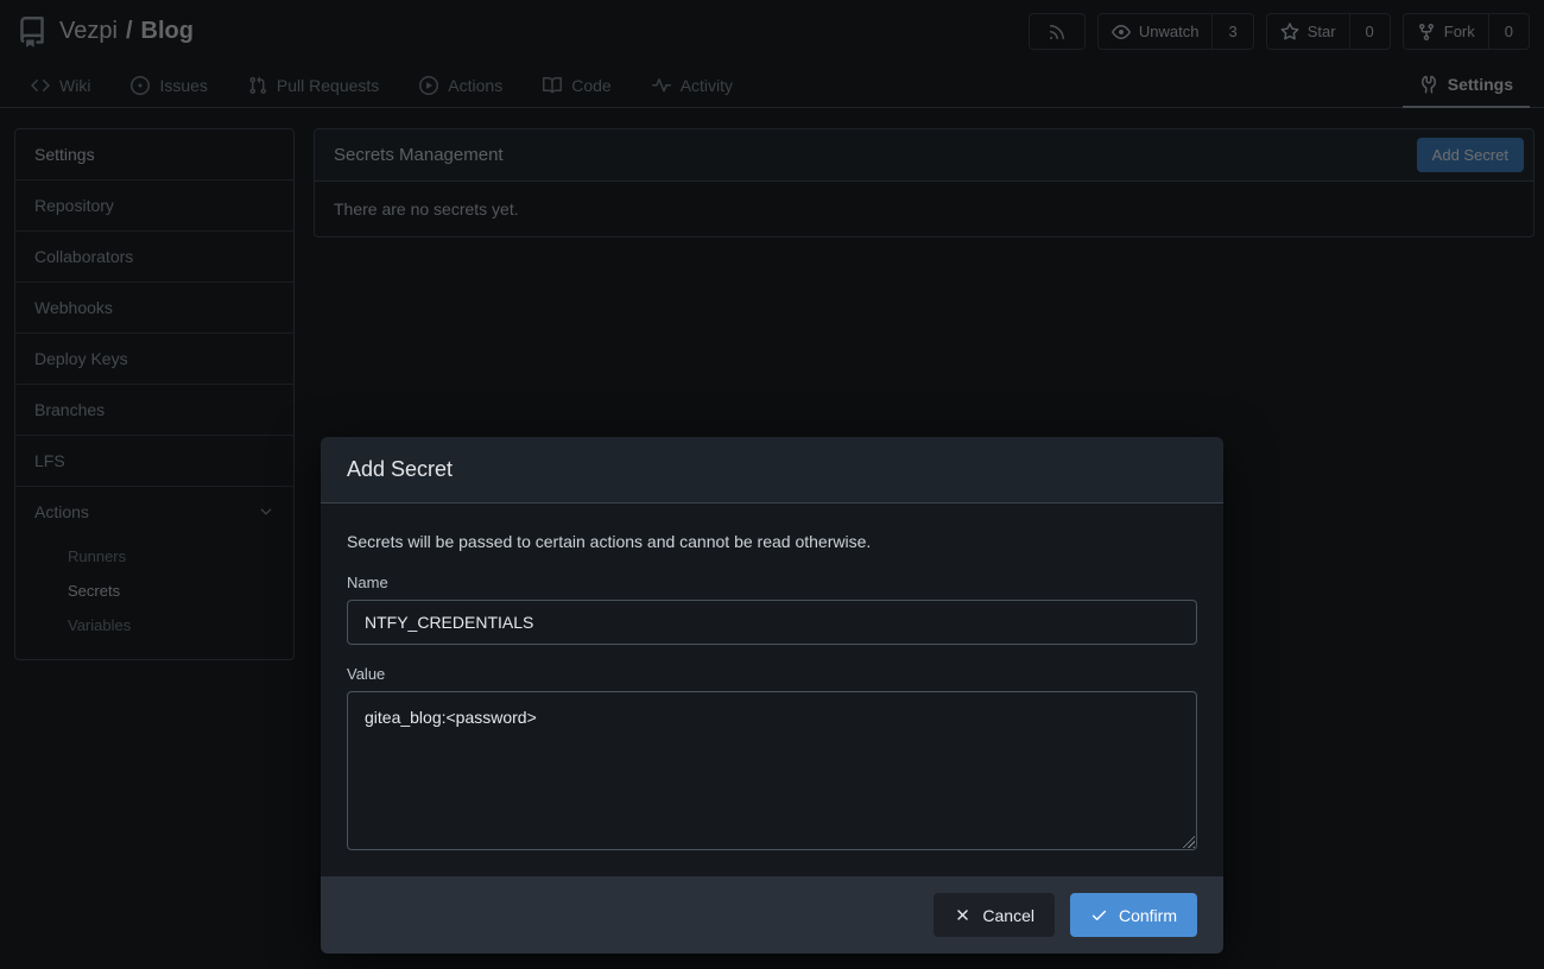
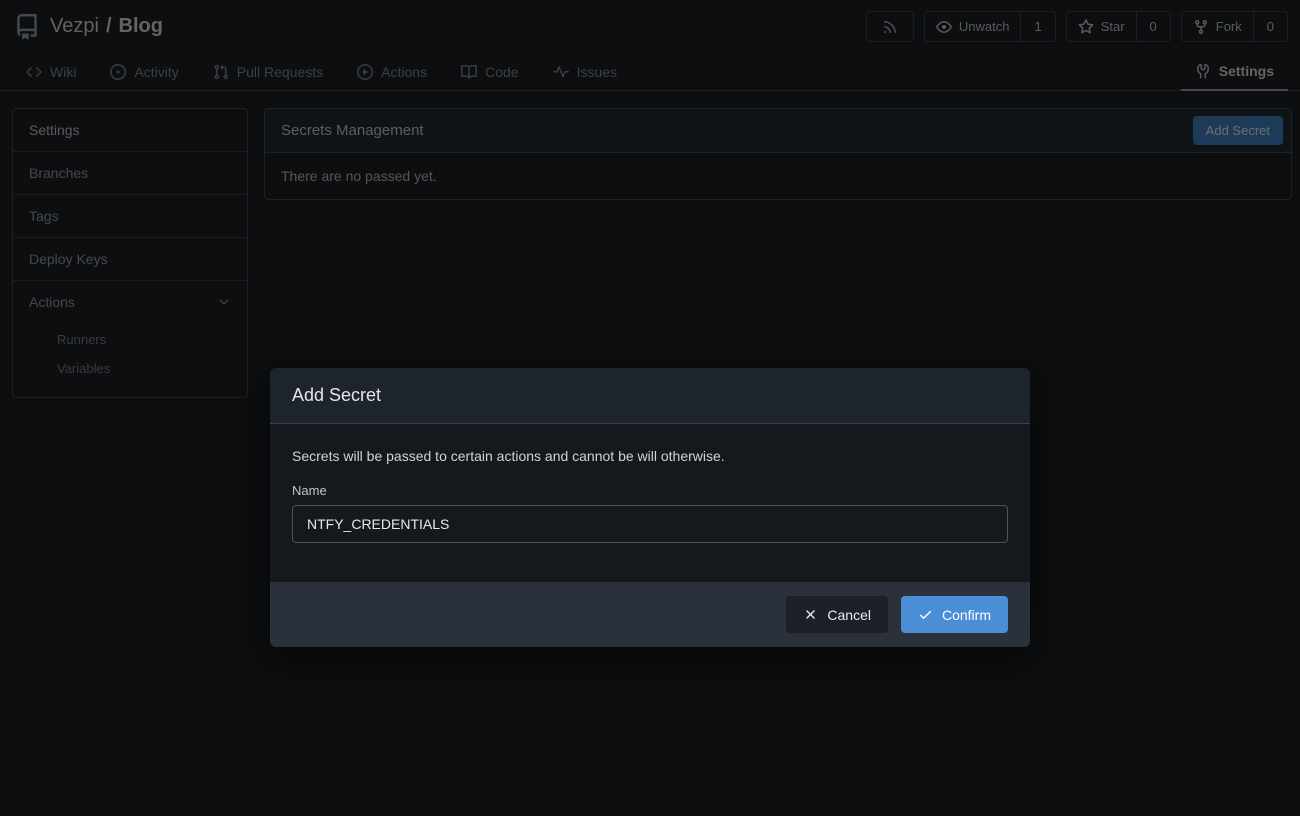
  Vezpi
  /
  Blog
  Unwatch
- 3
+ 1
  Star
  0
  Fork
  0
  Wiki
- Issues
+ Activity
  Pull Requests
  Actions
  Code
- Activity
+ Issues
  Settings
  Settings
- Repository
- Collaborators
- Webhooks
- Deploy Keys
+ Branches
+ Tags
- Branches
+ Deploy Keys
- LFS
  Actions
  Runners
- Secrets
  Variables
  Secrets Management
  Add Secret
- There are no secrets yet.
+ There are no passed yet.
  Add Secret
- Secrets will be passed to certain actions and cannot be read otherwise.
+ Secrets will be passed to certain actions and cannot be will otherwise.
  Name
  NTFY_CREDENTIALS
- Value
- gitea_blog:<password>
  Cancel
  Confirm
